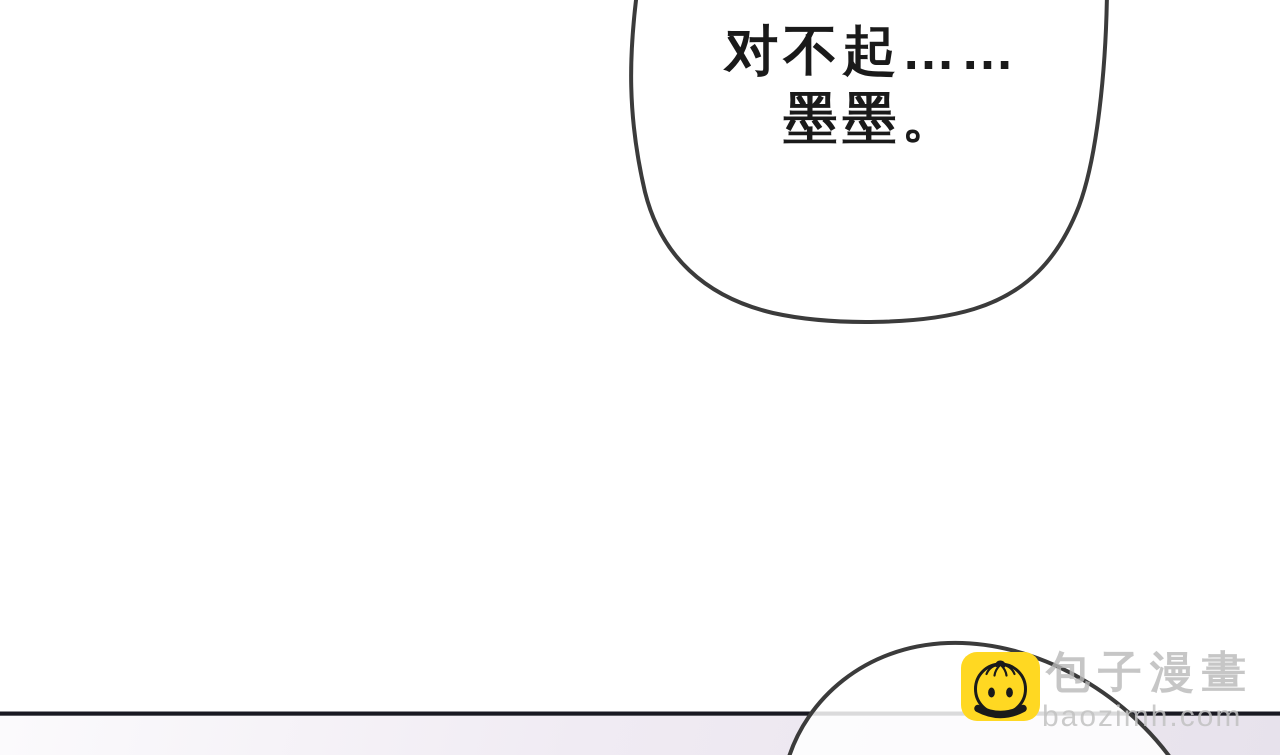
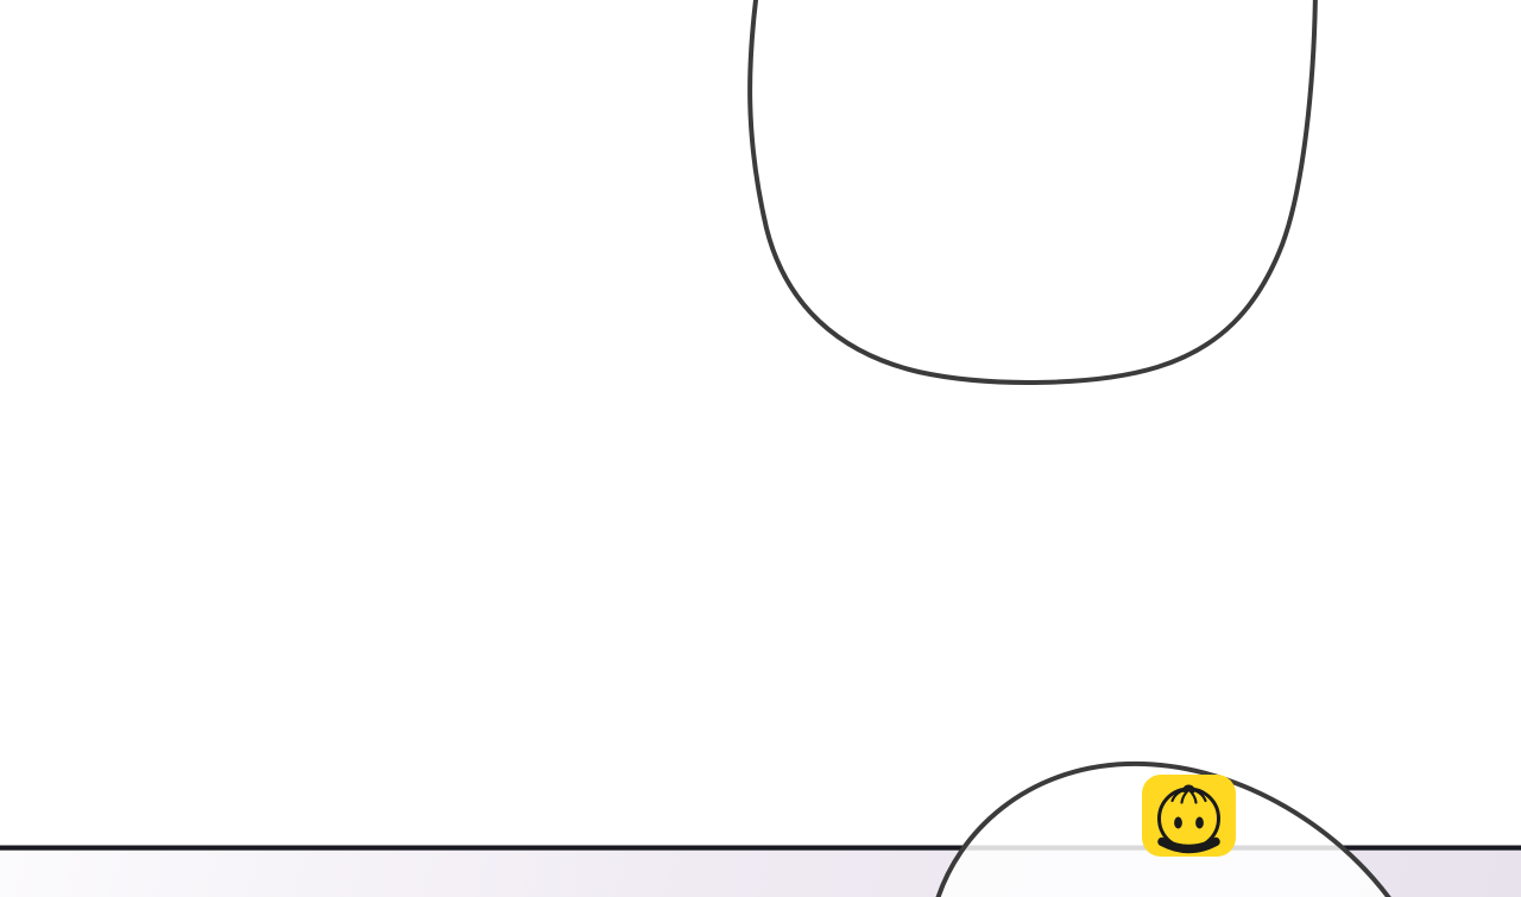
- 对不起……
- 墨墨。
- 包子漫畫
- baozimh.com
